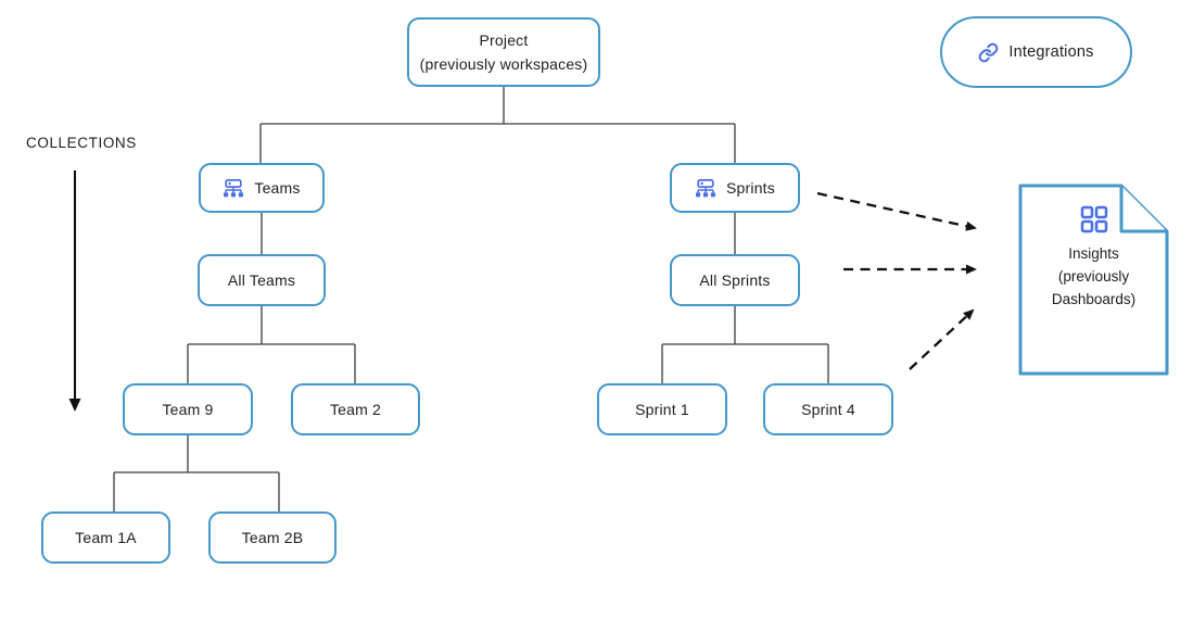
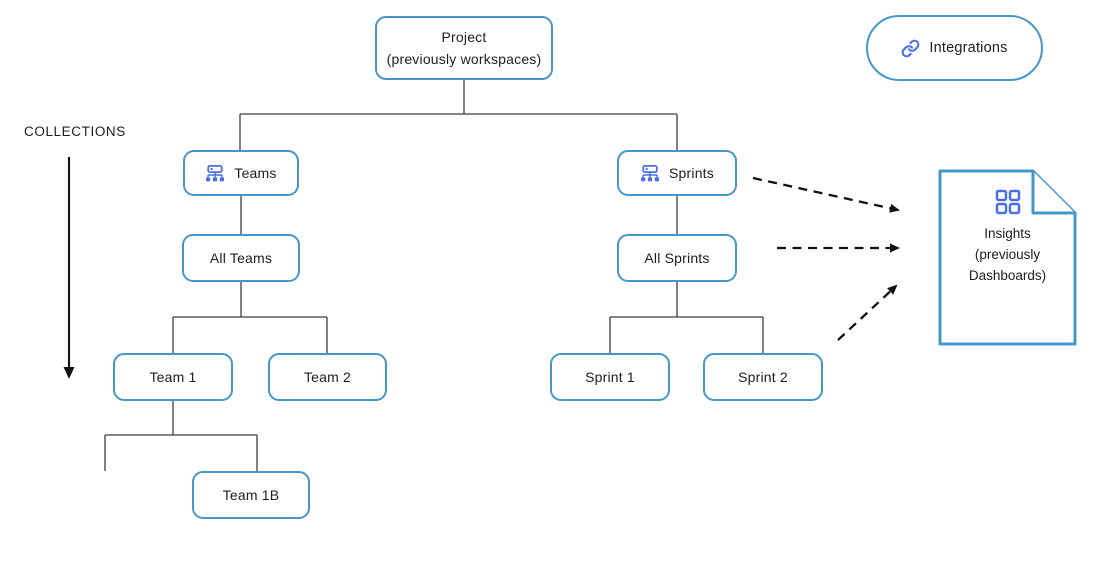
  COLLECTIONS
  Project
  (previously workspaces)
  Teams
  Sprints
  All Teams
  All Sprints
- Team 9
+ Team 1
  Team 2
  Sprint 1
- Sprint 4
+ Sprint 2
- Team 1A
- Team 2B
+ Team 1B
  Integrations
  Insights
  (previously
  Dashboards)
